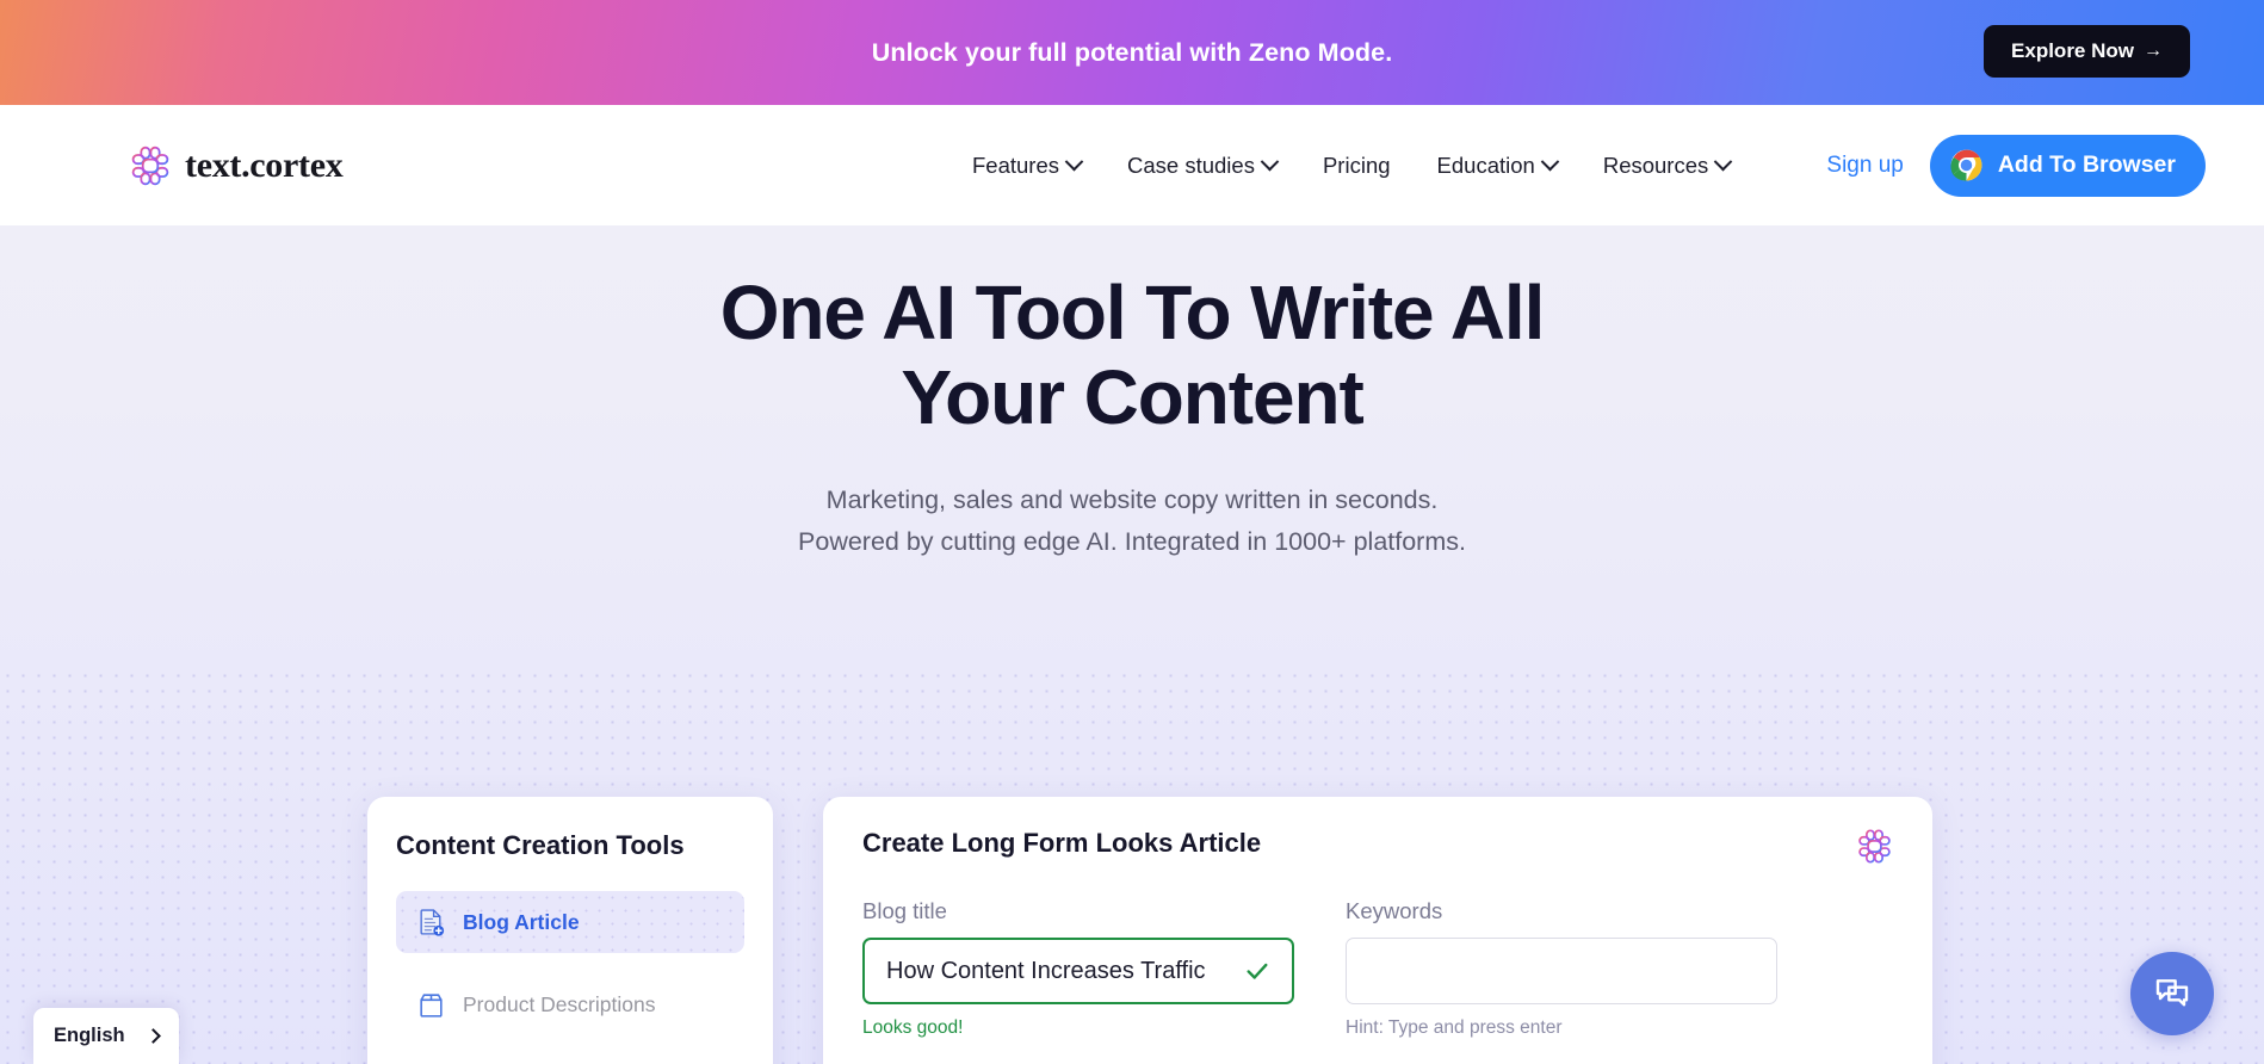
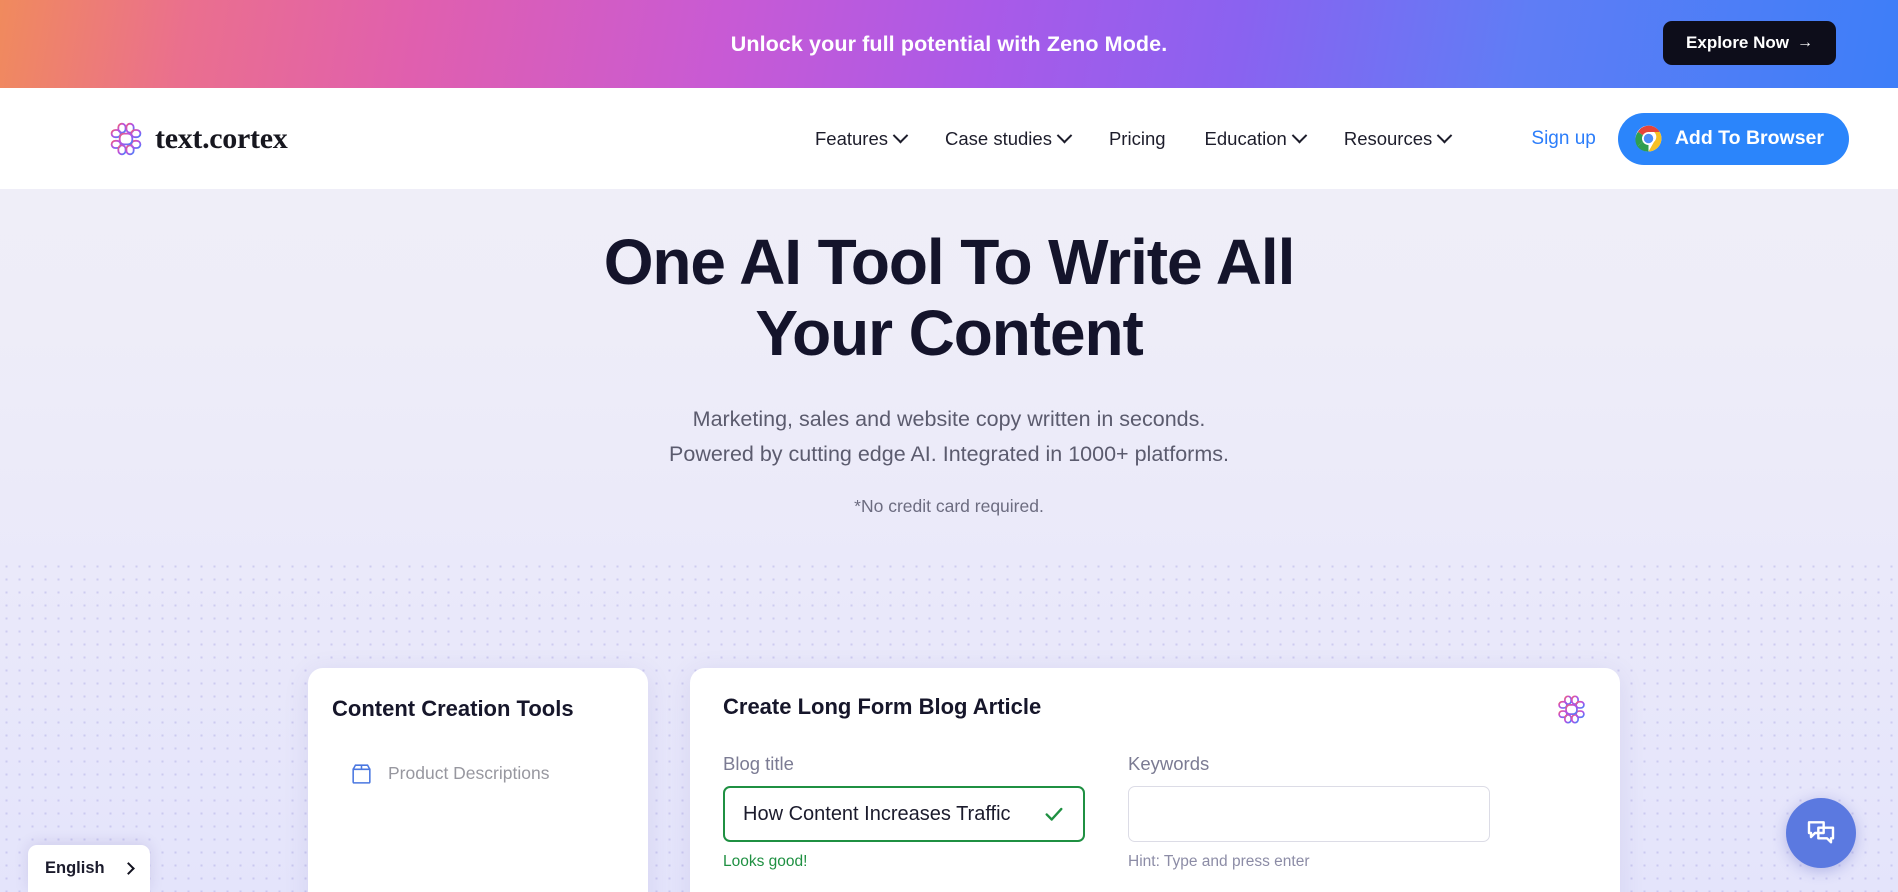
  Unlock your full potential with Zeno Mode.
  Explore Now
  →
  text.cortex
  Features
  Case studies
  Pricing
  Education
  Resources
  Sign up
  Add To Browser
  One AI Tool To Write All
  Your Content
  Marketing, sales and website copy written in seconds.
  Powered by cutting edge AI. Integrated in 1000+ platforms.
+ *No credit card required.
  Content Creation Tools
- Blog Article
  Product Descriptions
- Create Long Form Looks Article
+ Create Long Form Blog Article
  Blog title
  How Content Increases Traffic
  Looks good!
  Keywords
  Hint: Type and press enter
  English
